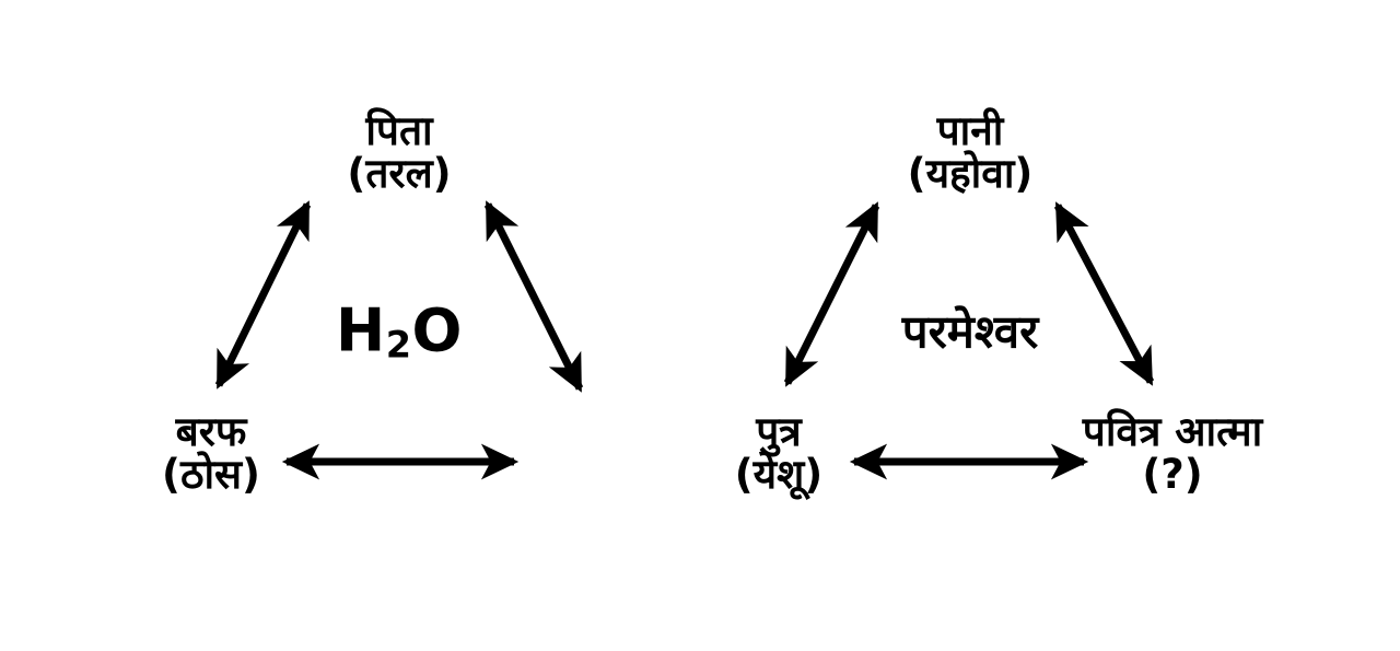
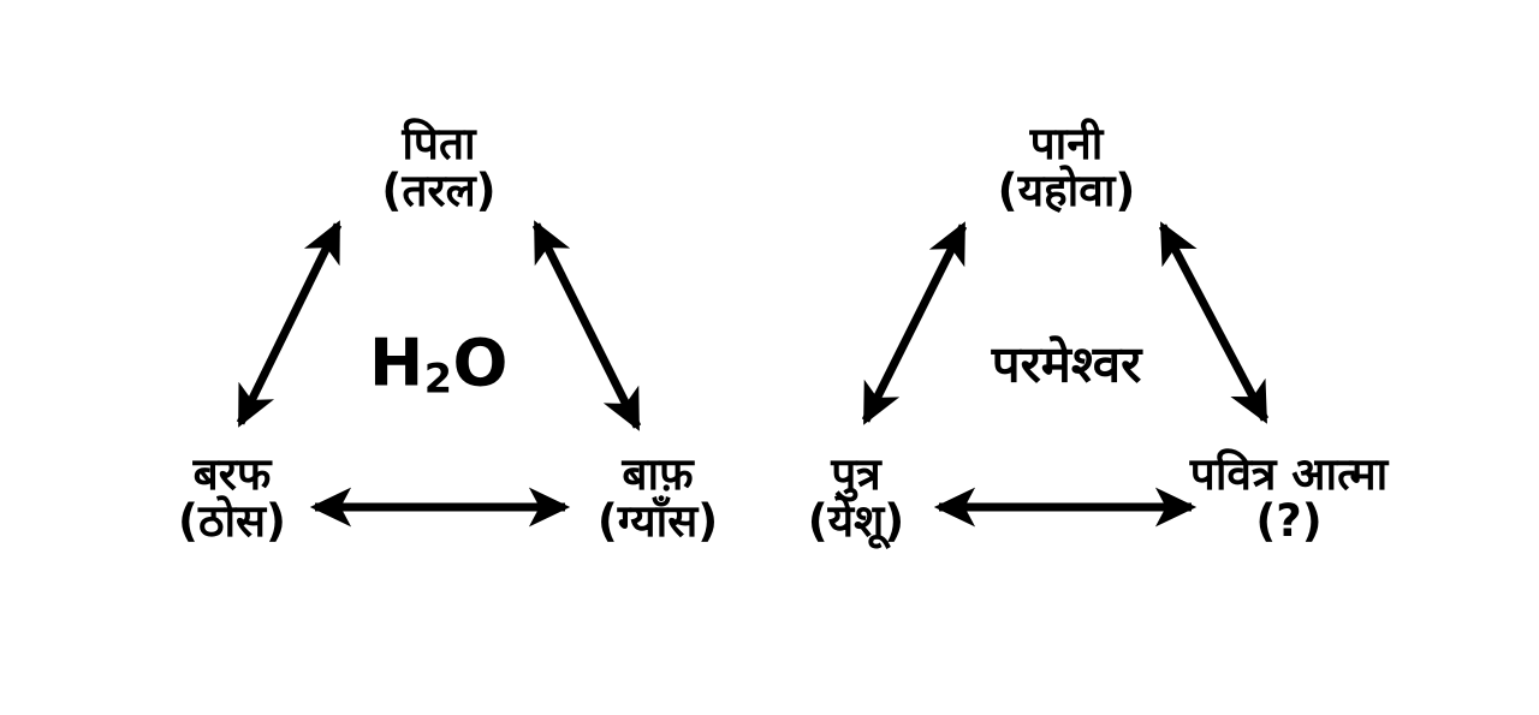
  पिता
  (तरल)
  बरफ
  (ठोस)
+ बाफ़
+ (ग्याँस)
  H2O
  पानी
  (यहोवा)
  पुत्र
  (येशू)
  पवित्र आत्मा
  (?)
  परमेश्वर
